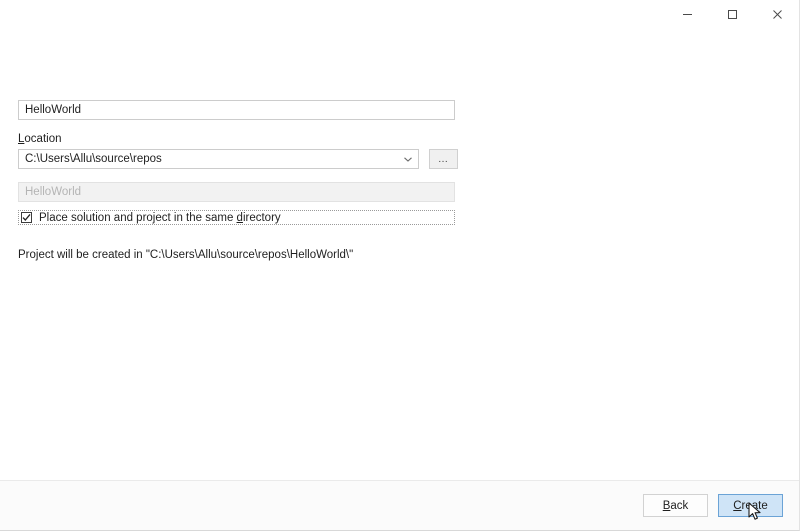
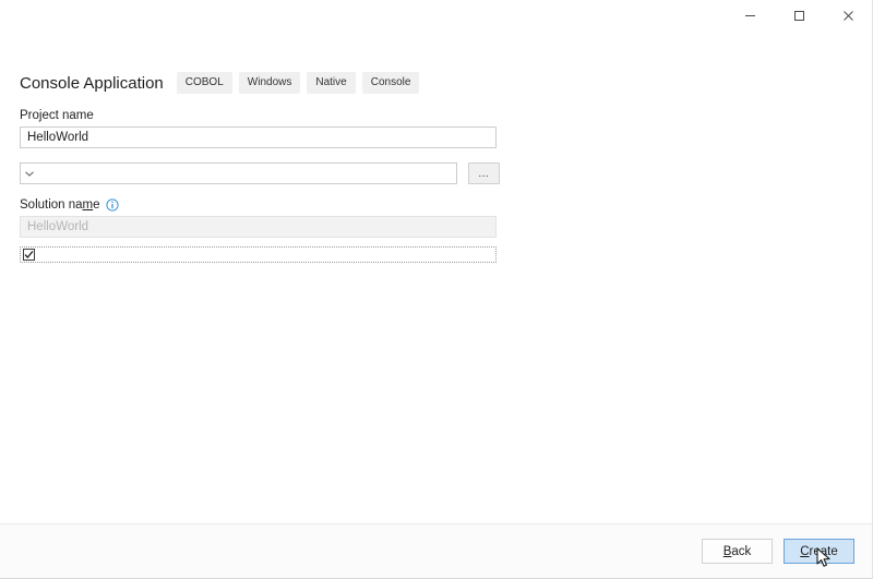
+ Console Application
+ COBOL
+ Windows
+ Native
+ Console
+ Project name
  HelloWorld
- L
- ocation
- C:\Users\Allu\source\repos
  ...
+ Solution na
+ m
+ e
  HelloWorld
- Place solution and project in the same directory
- Project will be created in "C:\Users\Allu\source\repos\HelloWorld\"
  B
  ack
  C
  rate
